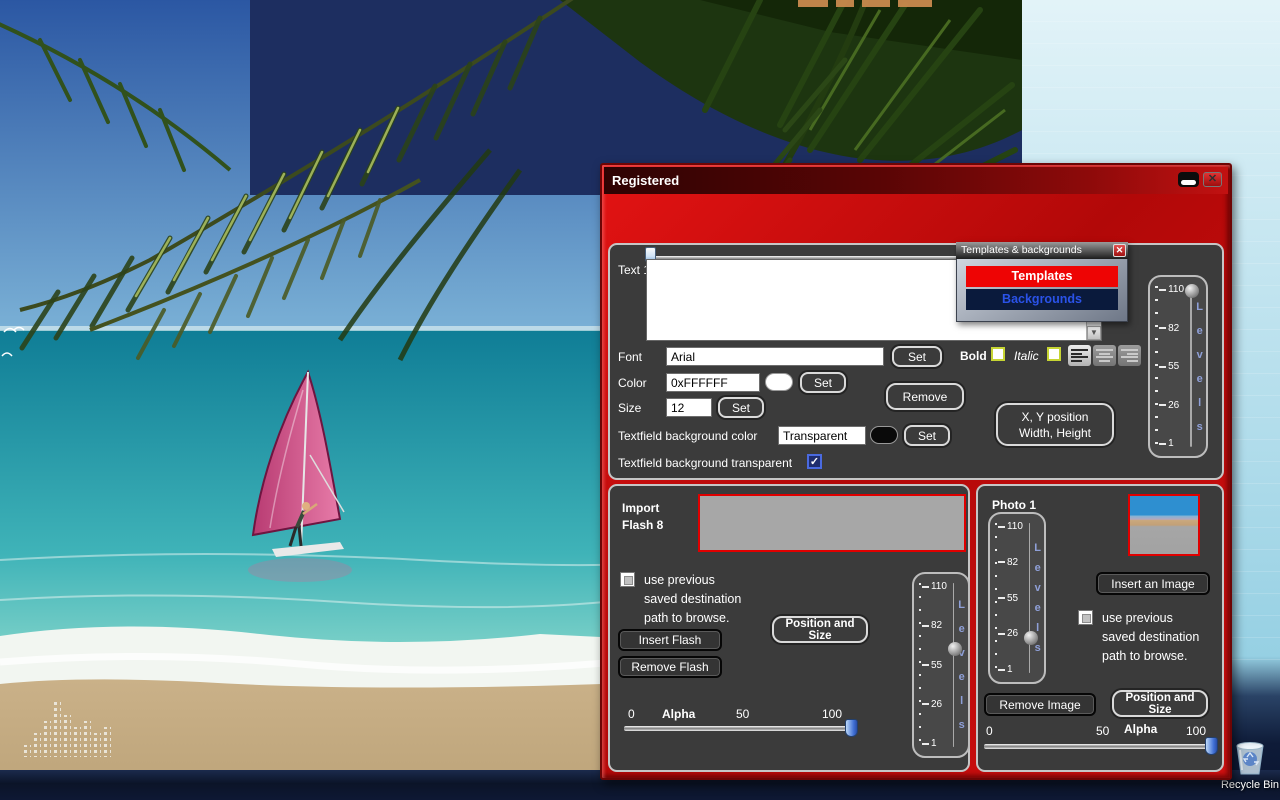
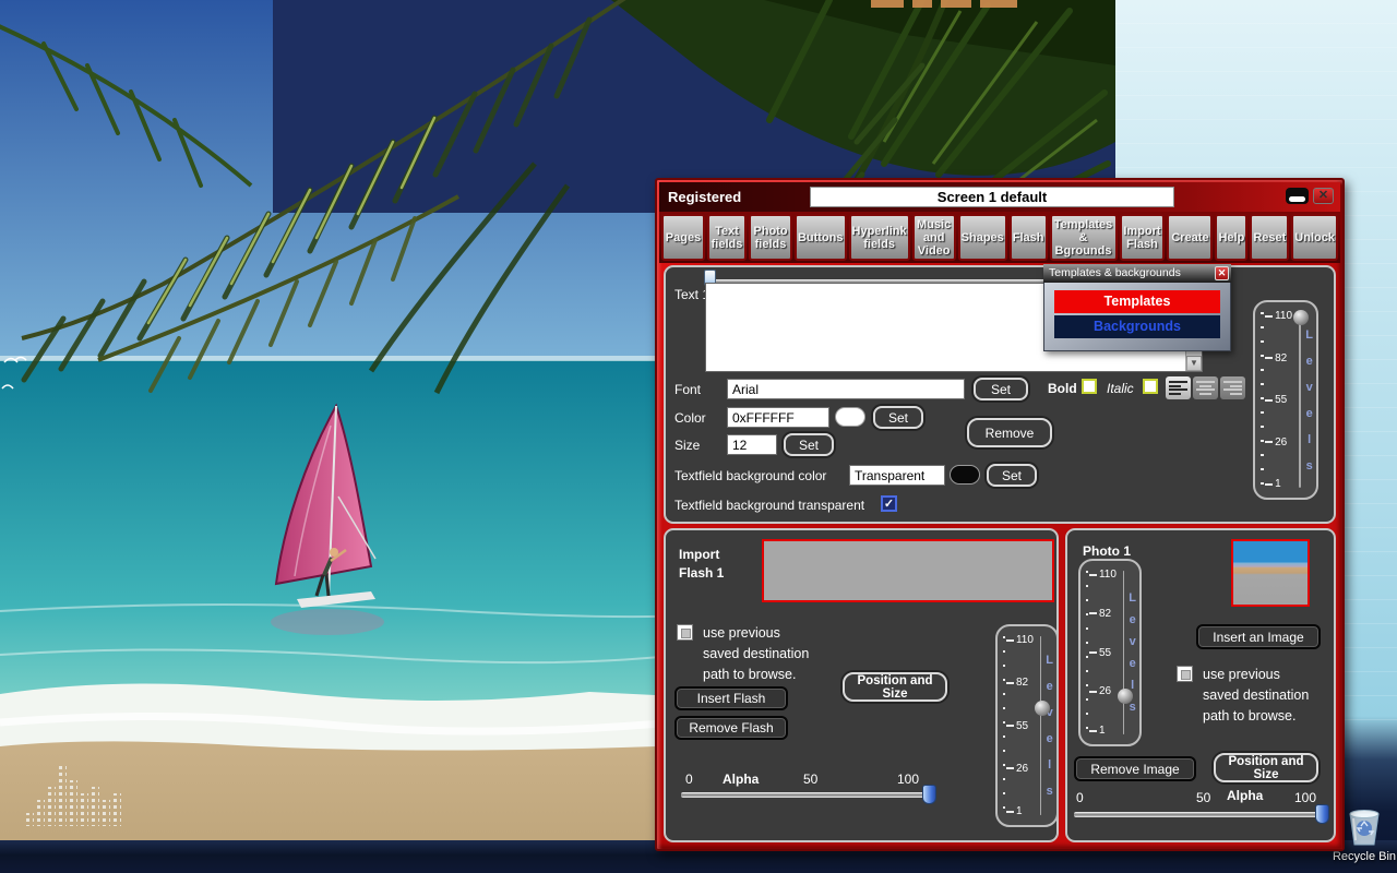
  Recycle Bin
  Registered
+ Screen 1 default
  ✕
+ Pages
+ Text fields
+ Photo fields
+ Buttons
+ Hyperlink fields
+ Music and Video
+ Shapes
+ Flash
+ Templates & Bgrounds
+ Import Flash
+ Create
+ Help
+ Reset
+ Unlock
  Text
  ▼
  Font
  Arial
  Set
  Bold
  Italic
  Color
  0xFFFFFF
  Set
  Size
  12
  Set
  Remove
- X, Y position
- Width, Height
  Textfield background color
  Transparent
  Set
  Textfield background transparent
  ✓
  110
  82
  55
  26
  1
  Levels
  Import
- Flash 8
+ Flash 1
  use previous
  saved destination
  path to browse.
  Insert Flash
  Remove Flash
  Position and Size
  0
  Alpha
  50
  100
  110
  82
  55
  26
  1
  Levels
  Photo 1
  110
  82
  55
  26
  1
  Levels
  Insert an Image
  use previous
  saved destination
  path to browse.
  Remove Image
  Position and Size
  0
  50
  Alpha
  100
  Templates & backgrounds
  ✕
  Templates
  Backgrounds
